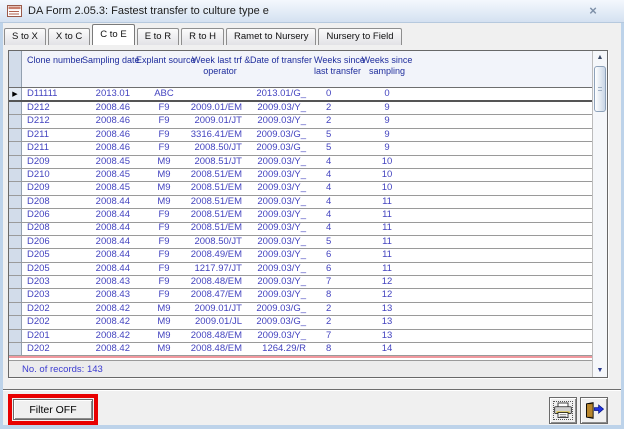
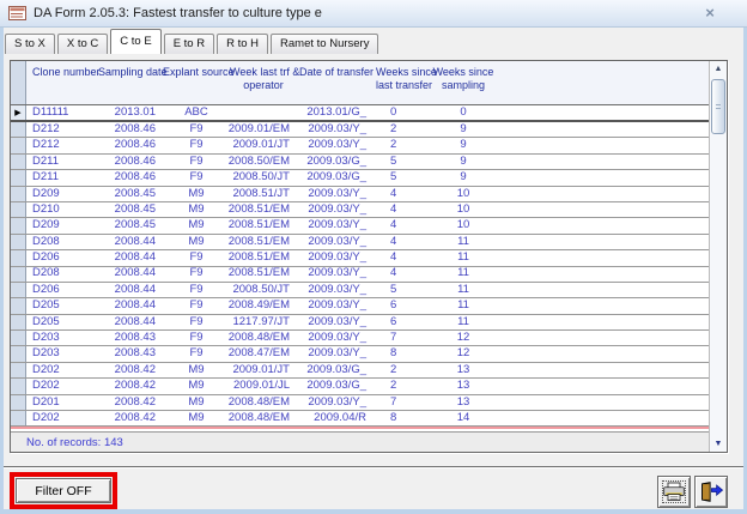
  DA Form 2.05.3: Fastest transfer to culture type e
  ×
  S to X
  X to C
  C to E
  E to R
  R to H
  Ramet to Nursery
- Nursery to Field
  Clone number
  Sampling dat
  Explant sourc
  Week last trf &
  operator
  Date of transfer
  Weeks sinc
  last transfer
  Weeks since
  sampling
  D11111
  2013.01
  ABC
  2013.01/G_
  0
  0
  D212
  2008.46
  F9
  2009.01/EM
  2009.03/Y_
  2
  9
  D212
  2008.46
  F9
  2009.01/JT
  2009.03/Y_
  2
  9
  D211
  2008.46
  F9
- 3316.41/EM
+ 2008.50/EM
  2009.03/G_
  5
  9
  D211
  2008.46
  F9
  2008.50/JT
  2009.03/G_
  5
  9
  D209
  2008.45
  M9
  2008.51/JT
  2009.03/Y_
  4
  10
  D210
  2008.45
  M9
  2008.51/EM
  2009.03/Y_
  4
  10
  D209
  2008.45
  M9
  2008.51/EM
  2009.03/Y_
  4
  10
  D208
  2008.44
  M9
  2008.51/EM
  2009.03/Y_
  4
  11
  D206
  2008.44
  F9
  2008.51/EM
  2009.03/Y_
  4
  11
  D208
  2008.44
  F9
  2008.51/EM
  2009.03/Y_
  4
  11
  D206
  2008.44
  F9
  2008.50/JT
  2009.03/Y_
  5
  11
  D205
  2008.44
  F9
  2008.49/EM
  2009.03/Y_
  6
  11
  D205
  2008.44
  F9
  1217.97/JT
  2009.03/Y_
  6
  11
  D203
  2008.43
  F9
  2008.48/EM
  2009.03/Y_
  7
  12
  D203
  2008.43
  F9
  2008.47/EM
  2009.03/Y_
  8
  12
  D202
  2008.42
  M9
  2009.01/JT
  2009.03/G_
  2
  13
  D202
  2008.42
  M9
  2009.01/JL
  2009.03/G_
  2
  13
  D201
  2008.42
  M9
  2008.48/EM
  2009.03/Y_
  7
  13
  D202
  2008.42
  M9
  2008.48/EM
- 1264.29/R
+ 2009.04/R
  8
  14
  No. of records: 143
  Filter OFF
